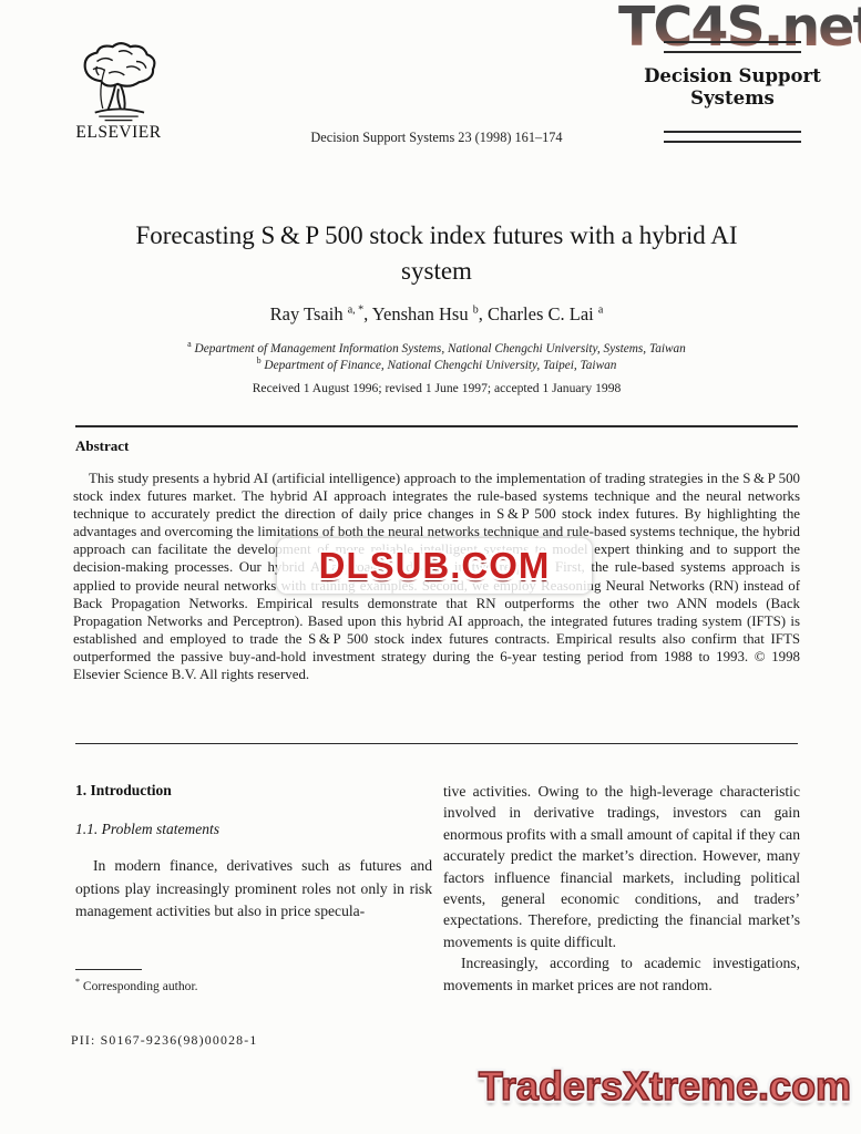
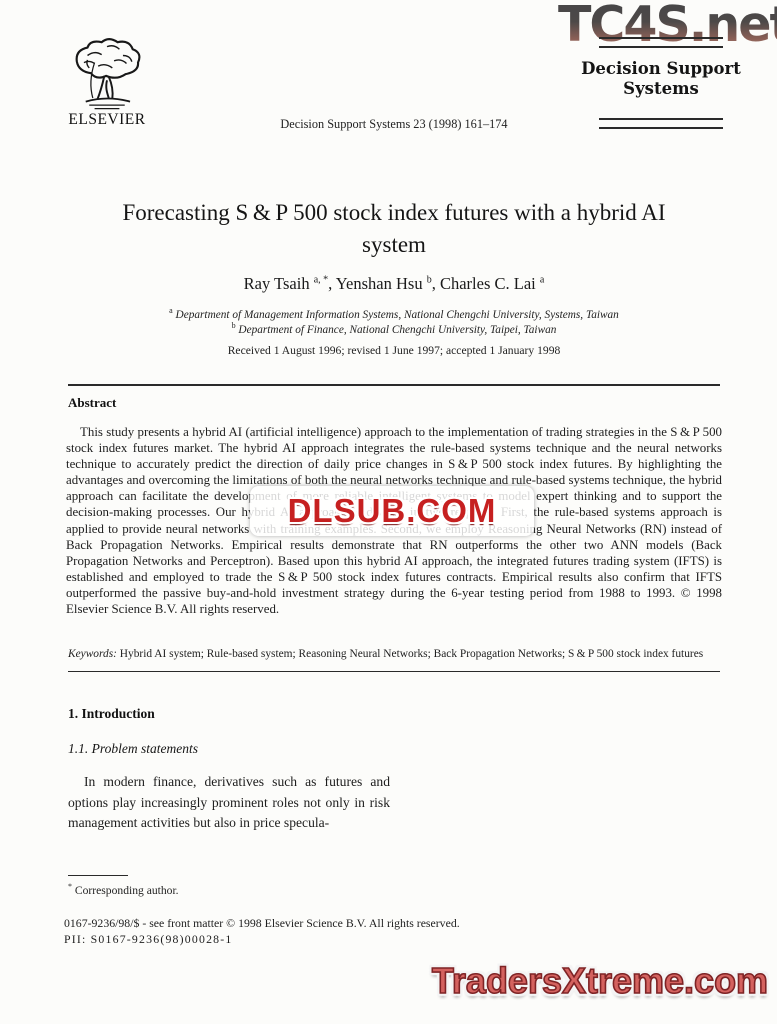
  TC4S.ne
  ELSEVIER
  Decision Support Systems 23 (1998) 161–174
  Decision Support
  Systems
  Forecasting S & P 500 stock index futures with a hybrid AI
  system
  Ray Tsaih a, *, Yenshan Hsu b, Charles C. Lai a
  a Department of Management Information Systems, National Chengchi University, Systems, Taiwan
  b Department of Finance, National Chengchi University, Taipei, Taiwan
  Received 1 August 1996; revised 1 June 1997; accepted 1 January 1998
  Abstract
  This study presents a hybrid AI (artificial intelligence) approach to the implementation of trading strategies in the S & P 500 stock index futures market. The hybrid AI approach integrates the rule-based systems technique and the neural networks technique to accurately predict the direction of daily price changes in S & P 500 stock index futures. By highlighting the advantages and overcoming the limitations of both the neural networks technique and rule-based systems technique, the hybrid approach can facilitate the development of more reliable intelligent systems to model expert thinking and to support the decision-making processes. Our hybrid AI approach is distinct in two respects. First, the rule-based systems approach is applied to provide neural networks with training examples. Second, we employ Reasoning Neural Networks (RN) instead of Back Propagation Networks. Empirical results demonstrate that RN outperforms the other two ANN models (Back Propagation Networks and Perceptron). Based upon this hybrid AI approach, the integrated futures trading system (IFTS) is established and employed to trade the S & P 500 stock index futures contracts. Empirical results also confirm that IFTS outperformed the passive buy-and-hold investment strategy during the 6-year testing period from 1988 to 1993. © 1998 Elsevier Science B.V. All rights reserved.
  DLSUB.COM
+ Keywords: Hybrid AI system; Rule-based system; Reasoning Neural Networks; Back Propagation Networks; S & P 500 stock index futures
  1. Introduction
  1.1. Problem statements
  In modern finance, derivatives such as futures and options play increasingly prominent roles not only in risk management activities but also in price specula-
- tive activities. Owing to the high-leverage characteristic involved in derivative tradings, investors can gain enormous profits with a small amount of capital if they can accurately predict the market’s direction. However, many factors influence financial markets, including political events, general economic conditions, and traders’ expectations. Therefore, predicting the financial market’s movements is quite difficult.
- Increasingly, according to academic investigations, movements in market prices are not random.
  * Corresponding author.
+ 0167-9236/98/$ - see front matter © 1998 Elsevier Science B.V. All rights reserved.
  PII: S0167-9236(98)00028-1
  TradersXtreme.com
